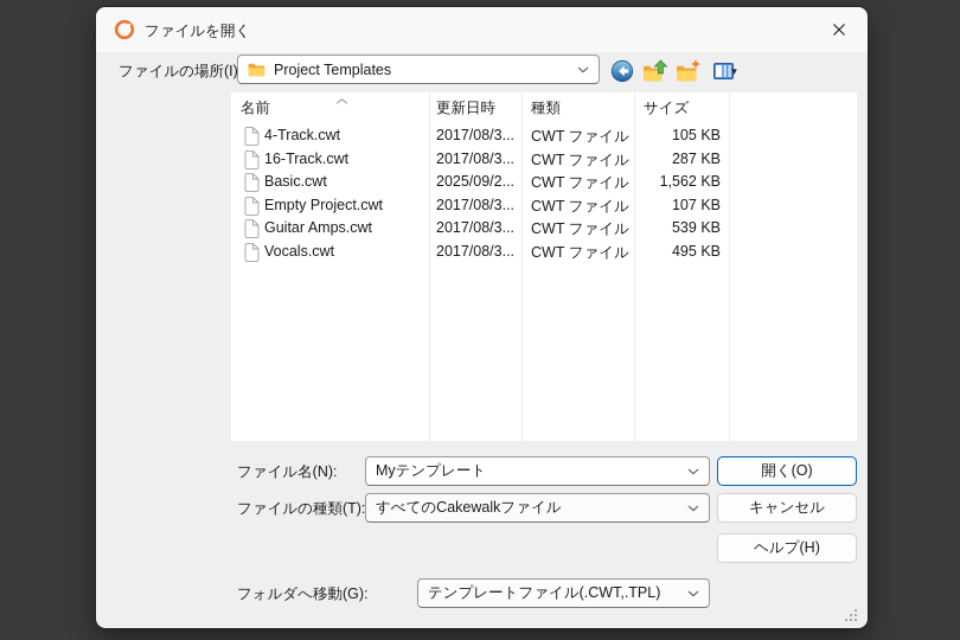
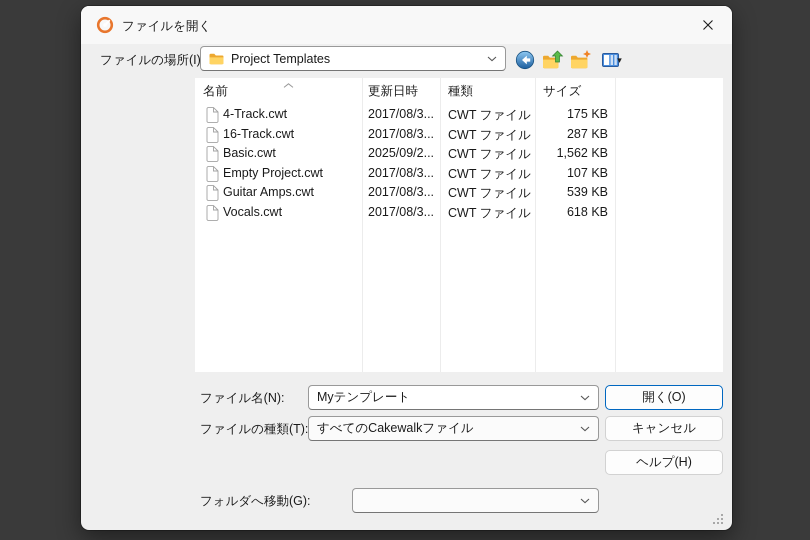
  ファイルを開く
  ファイルの場所(I)
  Project Templates
  ▾
  名前
  更新日時
  種類
  サイズ
  4-Track.cwt
  2017/08/3...
  CWT ファイル
- 105 KB
+ 175 KB
  16-Track.cwt
  2017/08/3...
  CWT ファイル
  287 KB
  Basic.cwt
  2025/09/2...
  CWT ファイル
  1,562 KB
  Empty Project.cwt
  2017/08/3...
  CWT ファイル
  107 KB
  Guitar Amps.cwt
  2017/08/3...
  CWT ファイル
  539 KB
  Vocals.cwt
  2017/08/3...
  CWT ファイル
- 495 KB
+ 618 KB
  ファイル名(N):
  Myテンプレート
  開く(O)
  ファイルの種類(T):
  すべてのCakewalkファイル
  キャンセル
  ヘルプ(H)
  フォルダへ移動(G):
- テンプレートファイル(.CWT,.TPL)
